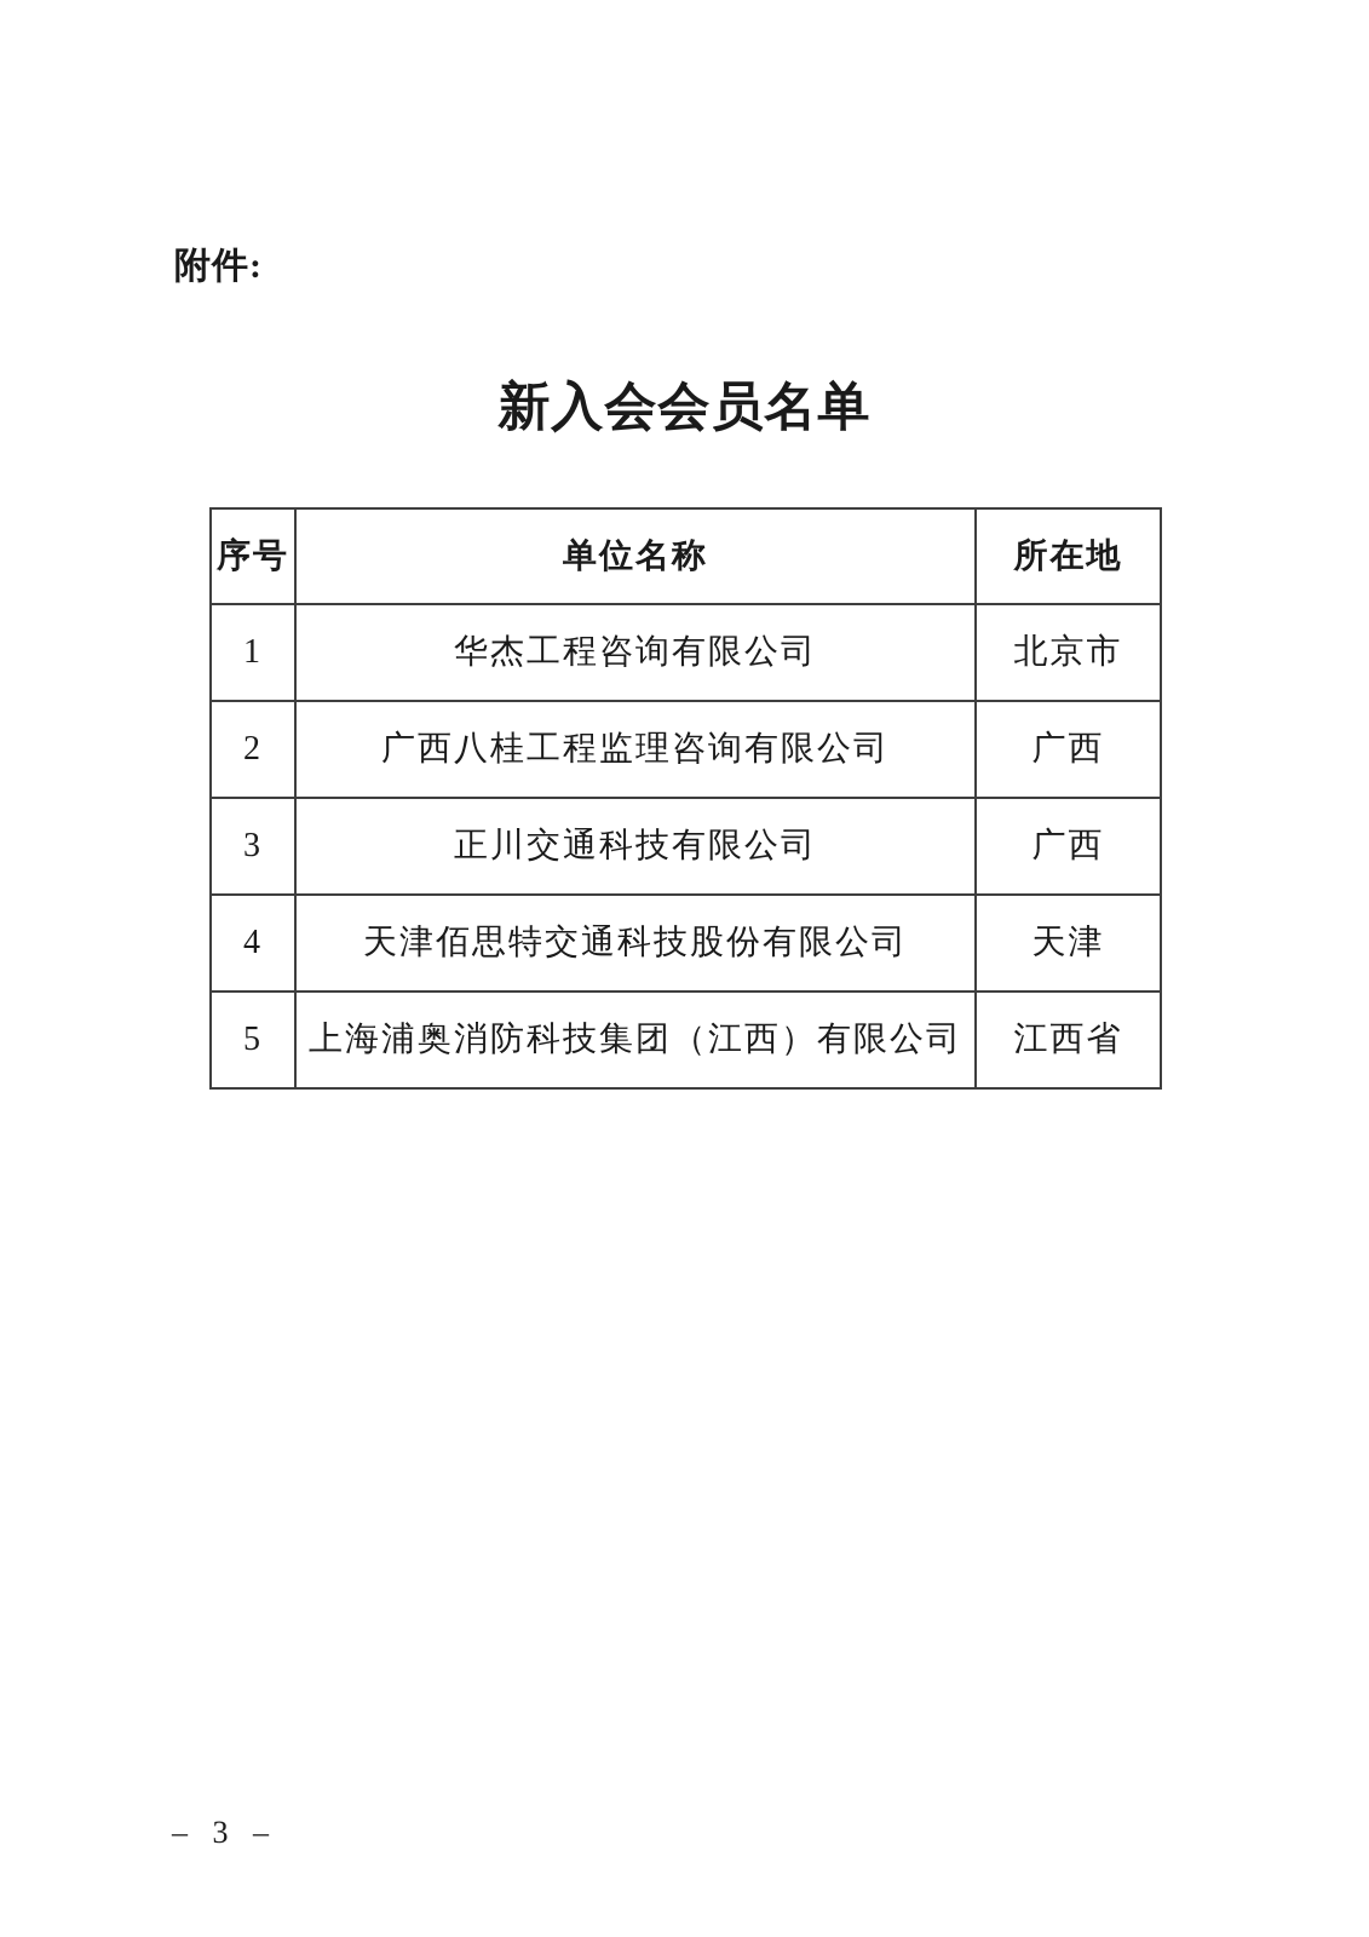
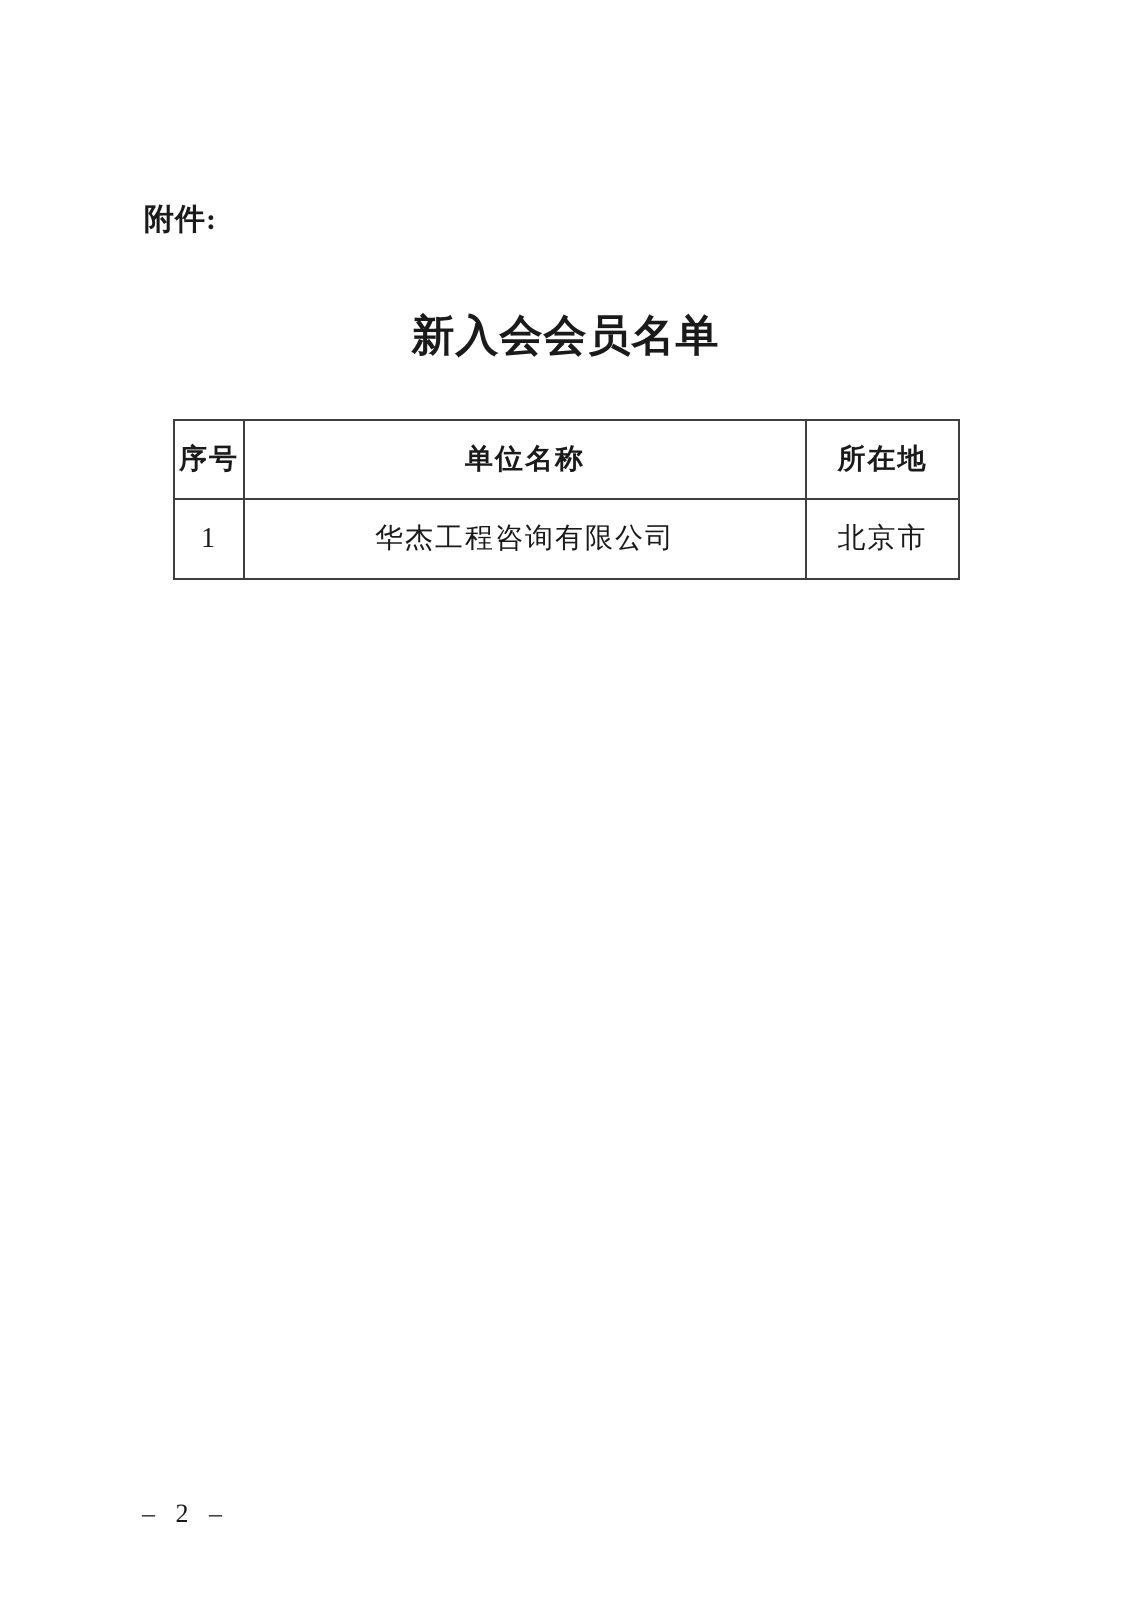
  附件:
  新入会会员名单
  序号	单位名称	所在地
  1	华杰工程咨询有限公司	北京市
- 2	广西八桂工程监理咨询有限公司	广西
- 3	正川交通科技有限公司	广西
- 4	天津佰思特交通科技股份有限公司	天津
- 5	上海浦奥消防科技集团（江西）有限公司	江西省
- – 3 –
+ – 2 –
